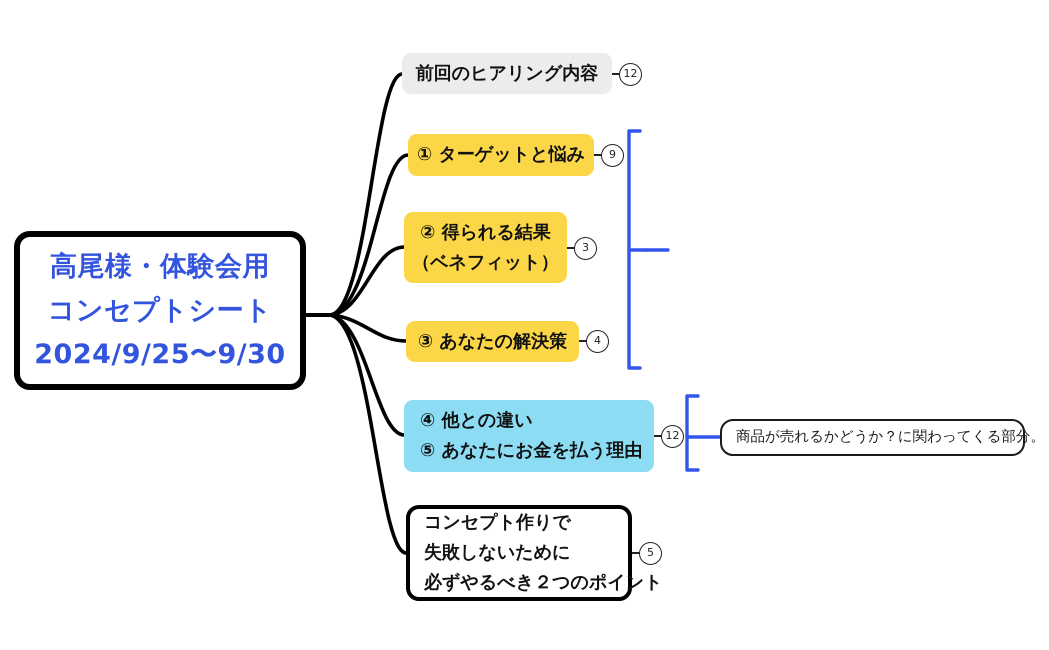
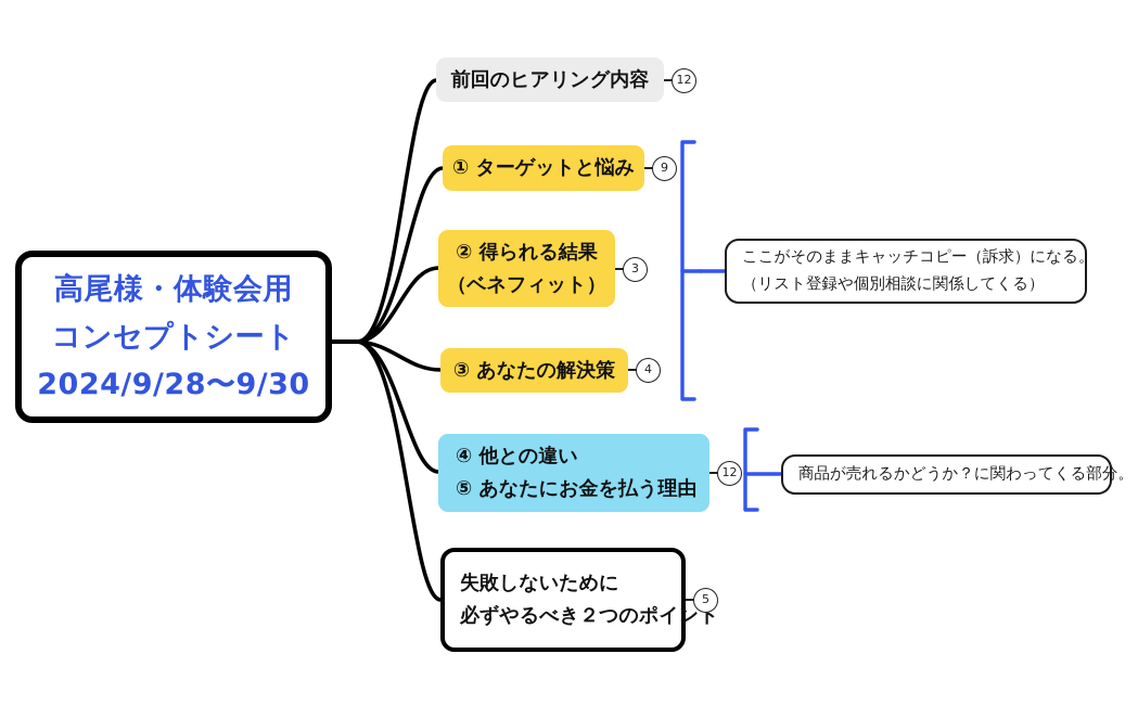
  高尾様・体験会用
  コンセプトシート
- 2024/9/25〜9/30
+ 2024/9/28〜9/30
  前回のヒアリング内容
  12
  ① ターゲットと悩み
  9
  ② 得られる結果
  （ベネフィット）
  3
  ③ あなたの解決策
  4
  ④ 他との違い
  ⑤ あなたにお金を払う理由
  12
- コンセプト作りで
  失敗しないために
  必ずやるべき２つのポイント
  5
+ ここがそのままキャッチコピー（訴求）になる。
+ （リスト登録や個別相談に関係してくる）
  商品が売れるかどうか？に関わってくる部分。
